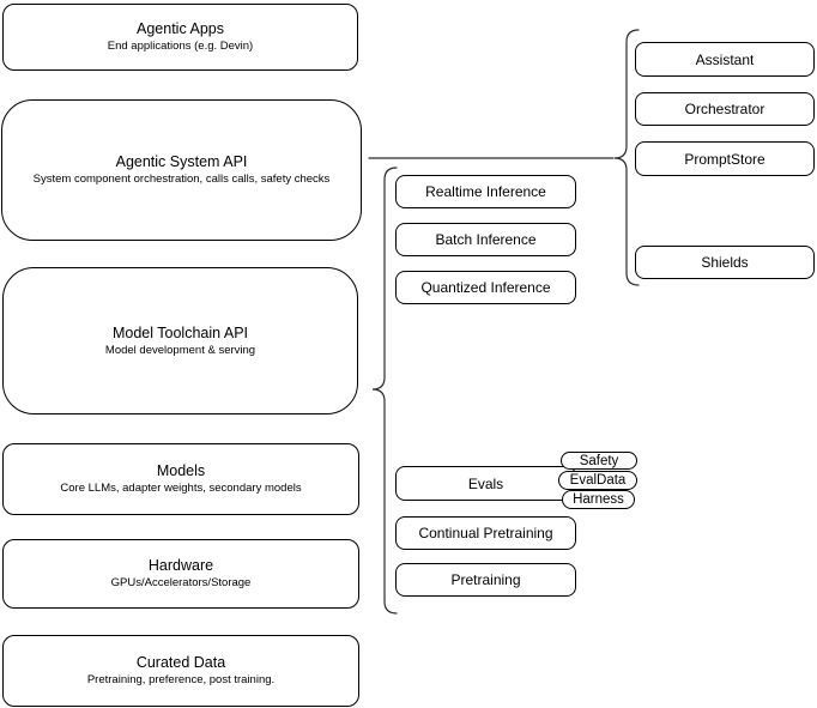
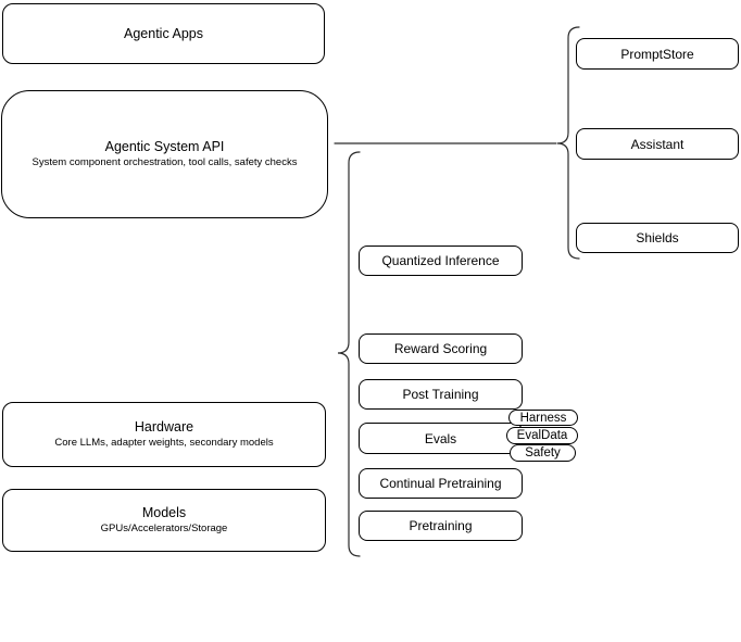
  Agentic Apps
- End applications (e.g. Devin)
  Agentic System API
- System component orchestration, calls calls, safety checks
+ System component orchestration, tool calls, safety checks
- Model Toolchain API
- Model development & serving
- Models
+ Hardware
  Core LLMs, adapter weights, secondary models
- Hardware
+ Models
  GPUs/Accelerators/Storage
- Curated Data
- Pretraining, preference, post training.
- Realtime Inference
- Batch Inference
  Quantized Inference
+ Reward Scoring
+ Post Training
  Evals
  Continual Pretraining
  Pretraining
- Safety
+ Harness
  EvalData
- Harness
+ Safety
- Assistant
+ PromptStore
- Orchestrator
- PromptStore
+ Assistant
  Shields
